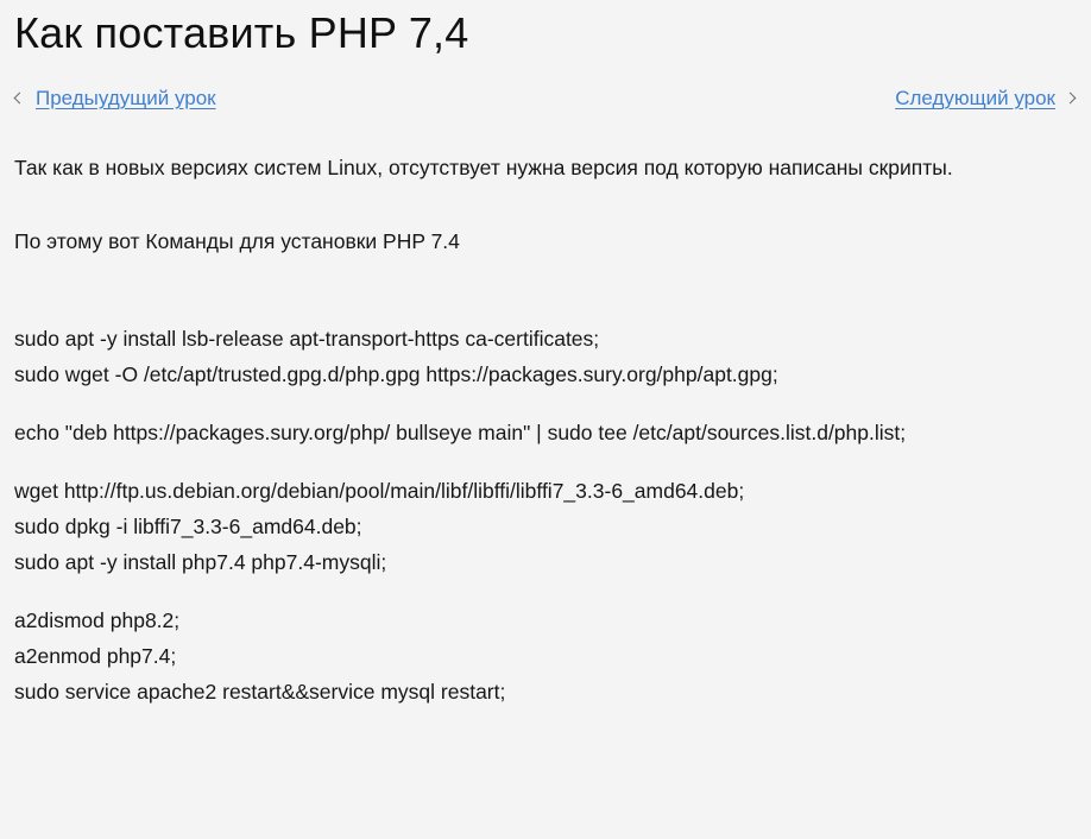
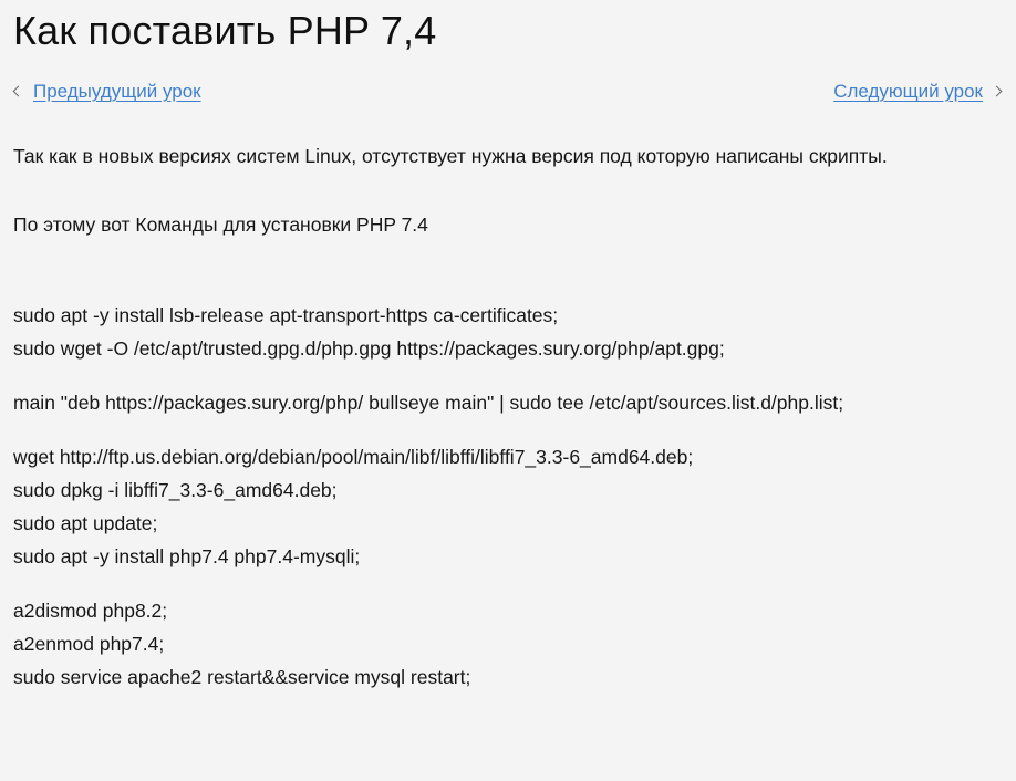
  Как поставить PHP 7,4
  Предыудущий урок
  Следующий урок
  Так как в новых версиях систем Linux, отсутствует нужна версия под которую написаны скрипты.
  По этому вот Команды для установки PHP 7.4
  sudo apt -y install lsb-release apt-transport-https ca-certificates;
  sudo wget -O /etc/apt/trusted.gpg.d/php.gpg https://packages.sury.org/php/apt.gpg;
- echo "deb https://packages.sury.org/php/ bullseye main" | sudo tee /etc/apt/sources.list.d/php.list;
+ main "deb https://packages.sury.org/php/ bullseye main" | sudo tee /etc/apt/sources.list.d/php.list;
  wget http://ftp.us.debian.org/debian/pool/main/libf/libffi/libffi7_3.3-6_amd64.deb;
  sudo dpkg -i libffi7_3.3-6_amd64.deb;
+ sudo apt update;
  sudo apt -y install php7.4 php7.4-mysqli;
  a2dismod php8.2;
  a2enmod php7.4;
  sudo service apache2 restart&&service mysql restart;
